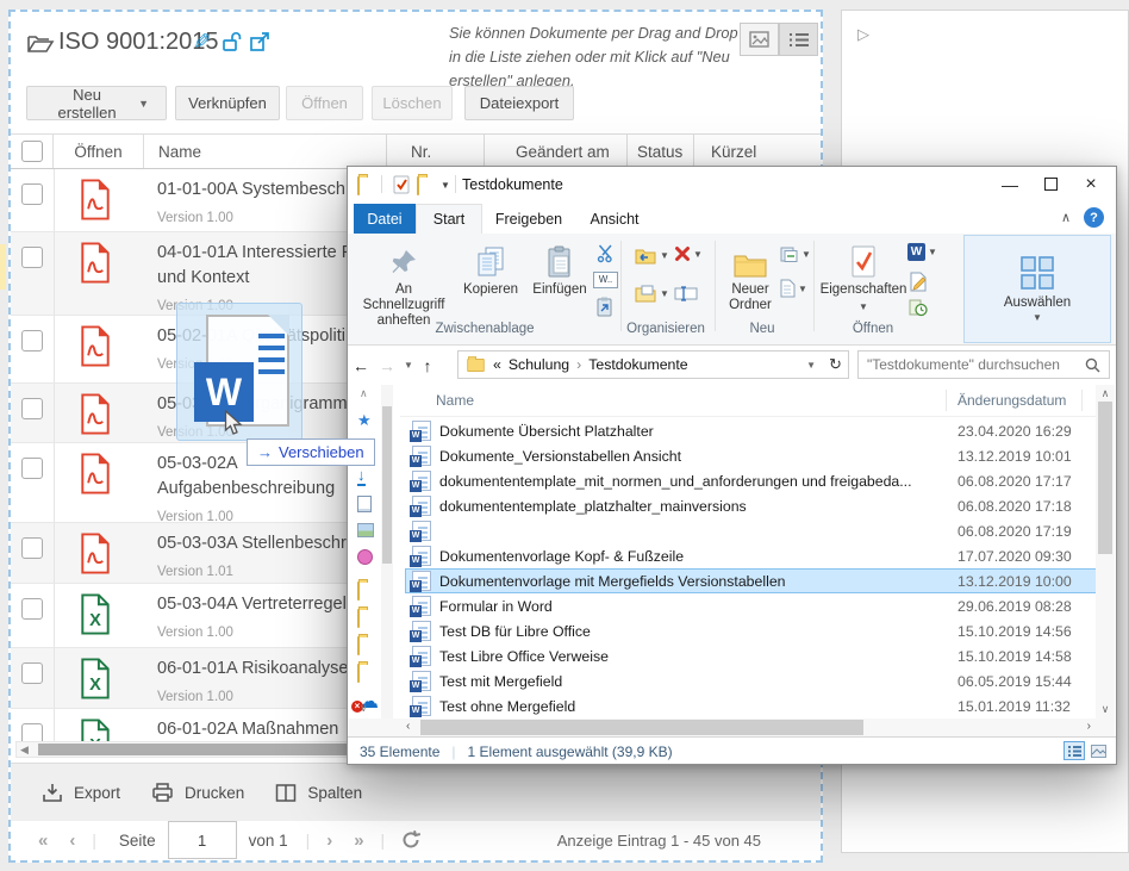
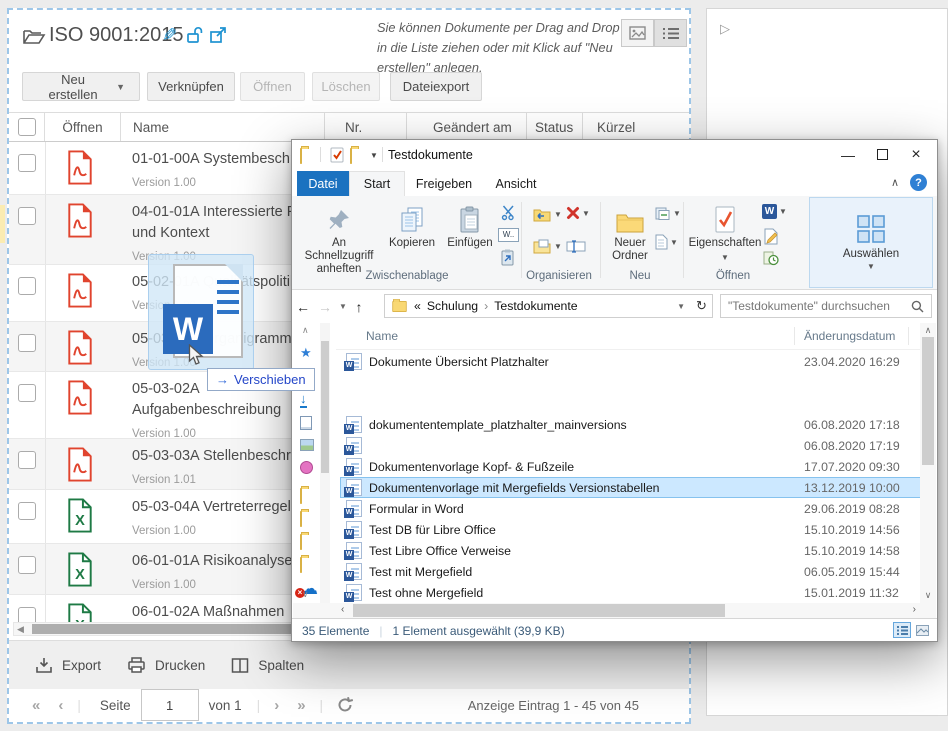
  ISO 9001:2015
  Sie können Dokumente per Drag and Drop in die Liste ziehen oder mit Klick auf "Neu erstellen" anlegen.
  Neu erstellen
  ▼
  Verknüpfen
  Öffnen
  Löschen
  Dateiexport
  Öffnen
  Name
  Nr.
  Geändert am
  Status
  Kürzel
  01-01-00A Systembesch
  Version 1.00
  04-01-01A Interessierte
  und Kontext
  Version 1.00
  Version 1.00
  05-03-02A
  Aufgabenbeschreibung
  Version 1.00
  05-03-03A Stellenbeschr
  Version 1.01
  X
  05-03-04A Vertreterregel
  Version 1.00
  X
  06-01-01A Risikoanalyse
  Version 1.00
  06-01-02A Maßnahmen
  ◀
  Export
  Drucken
  Spalten
  «
  ‹
  Seite
  1
  von 1
  |
  ›
  »
  |
  Anzeige Eintrag 1 - 45 von 45
  ▷
  ▼
  Testdokumente
  —
  ×
  Datei
  Start
  Freigeben
  Ansicht
  ∧
  ?
  An Schnellzugriff
  anheften
  Kopieren
  Einfügen
  W..
  Zwischenablage
  ▼
  ▼
  ▼
  Organisieren
  Neuer
  Ordner
  ▼
  ▼
  Neu
  Eigenschaften
  ▼
  W
  ▼
  Öffnen
  Auswählen
  ▼
  ←
  →
  ▼
  ↑
  «
  Schulung
  ›
  Testdokumente
  ▼
  ↻
  "Testdokumente" durchsuchen
  ∧
  ★
  ↓
  ☁
  ×
  ∨
  Name
  Änderungsdatum
  Dokumente Übersicht Platzhalter
  23.04.2020 16:29
- Dokumente_Versionstabellen Ansicht
- 13.12.2019 10:01
- dokumententemplate_mit_normen_und_anforderungen und freigabeda...
- 06.08.2020 17:17
  dokumententemplate_platzhalter_mainversions
  06.08.2020 17:18
  06.08.2020 17:19
  Dokumentenvorlage Kopf- & Fußzeile
  17.07.2020 09:30
  Dokumentenvorlage mit Mergefields Versionstabellen
  13.12.2019 10:00
  Formular in Word
  29.06.2019 08:28
  Test DB für Libre Office
  15.10.2019 14:56
  Test Libre Office Verweise
  15.10.2019 14:58
  Test mit Mergefield
  06.05.2019 15:44
  Test ohne Mergefield
  15.01.2019 11:32
  ∧
  ∨
  ‹
  ›
  35 Elemente
  |
  1 Element ausgewählt (39,9 KB)
  W
  →
  Verschieben
